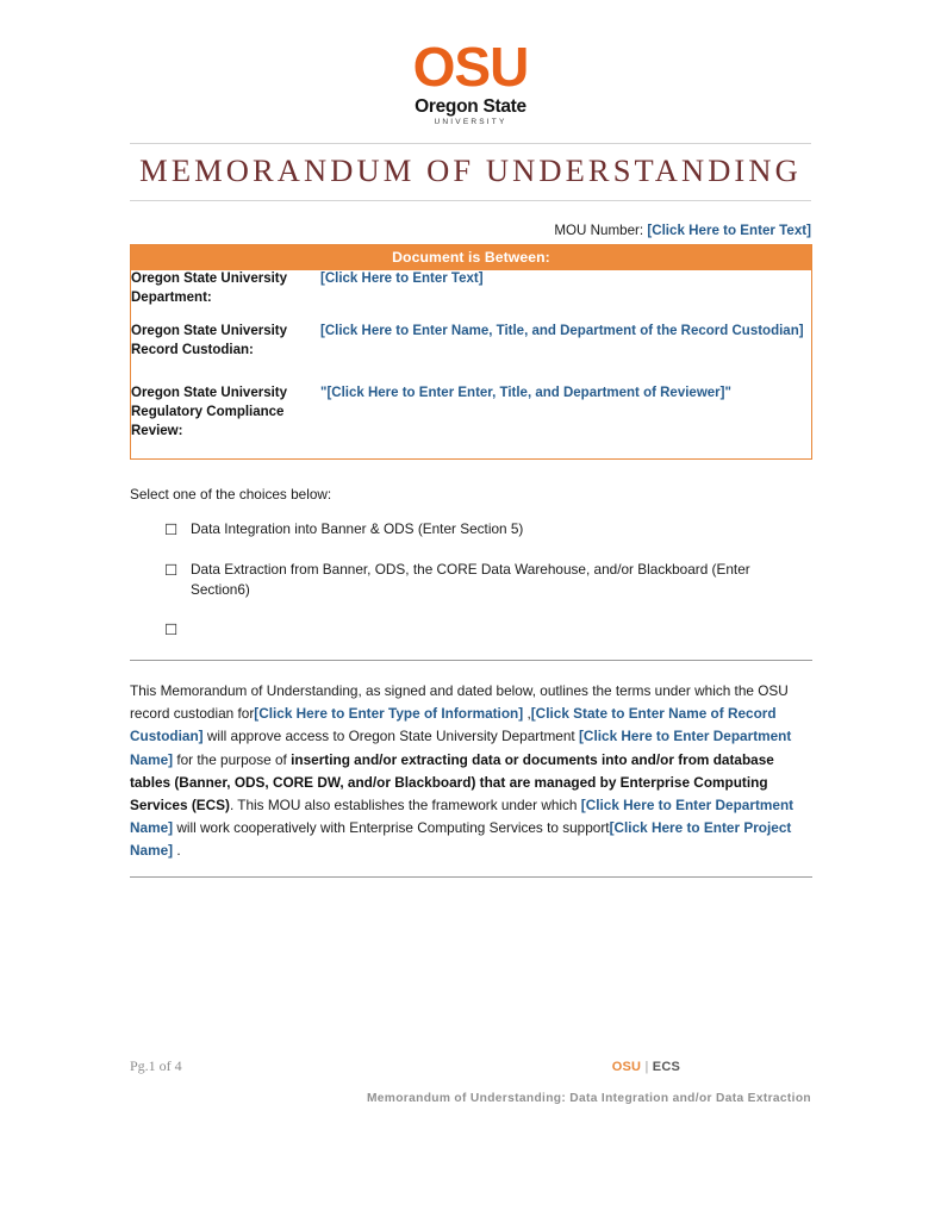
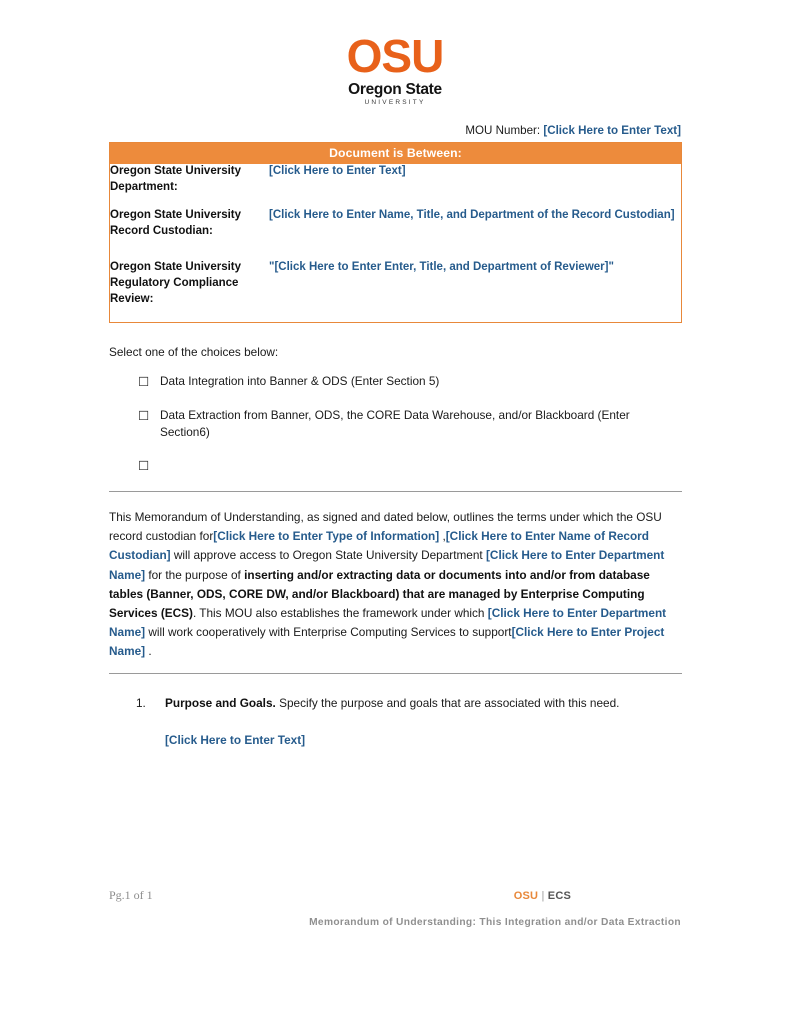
  OSU
  Oregon State
- MEMORANDUM OF UNDERSTANDING
  MOU Number: [Click Here to Enter Text]
  Document is Between:
  Oregon State University Department:	[Click Here to Enter Text]
  Oregon State University Record Custodian:	[Click Here to Enter Name, Title, and Department of the Record Custodian]
  Oregon State University Regulatory Compliance Review:	"[Click Here to Enter Enter, Title, and Department of Reviewer]"
  Select one of the choices below:
  ☐
  Data Integration into Banner & ODS (Enter Section 5)
  ☐
  Data Extraction from Banner, ODS, the CORE Data Warehouse, and/or Blackboard (Enter Section6)
  ☐
- This Memorandum of Understanding, as signed and dated below, outlines the terms under which the OSU record custodian for[Click Here to Enter Type of Information] ,[Click State to Enter Name of Record Custodian] will approve access to Oregon State University Department [Click Here to Enter Department Name] for the purpose of inserting and/or extracting data or documents into and/or from database tables (Banner, ODS, CORE DW, and/or Blackboard) that are managed by Enterprise Computing Services (ECS). This MOU also establishes the framework under which [Click Here to Enter Department Name] will work cooperatively with Enterprise Computing Services to support[Click Here to Enter Project Name] .
+ This Memorandum of Understanding, as signed and dated below, outlines the terms under which the OSU record custodian for[Click Here to Enter Type of Information] ,[Click Here to Enter Name of Record Custodian] will approve access to Oregon State University Department [Click Here to Enter Department Name] for the purpose of inserting and/or extracting data or documents into and/or from database tables (Banner, ODS, CORE DW, and/or Blackboard) that are managed by Enterprise Computing Services (ECS). This MOU also establishes the framework under which [Click Here to Enter Department Name] will work cooperatively with Enterprise Computing Services to support[Click Here to Enter Project Name] .
+ 1.
+ Purpose and Goals. Specify the purpose and goals that are associated with this need.
+ [Click Here to Enter Text]
- Pg.1 of 4
+ Pg.1 of 1
  OSU | ECS
- Memorandum of Understanding: Data Integration and/or Data Extraction
+ Memorandum of Understanding: This Integration and/or Data Extraction
